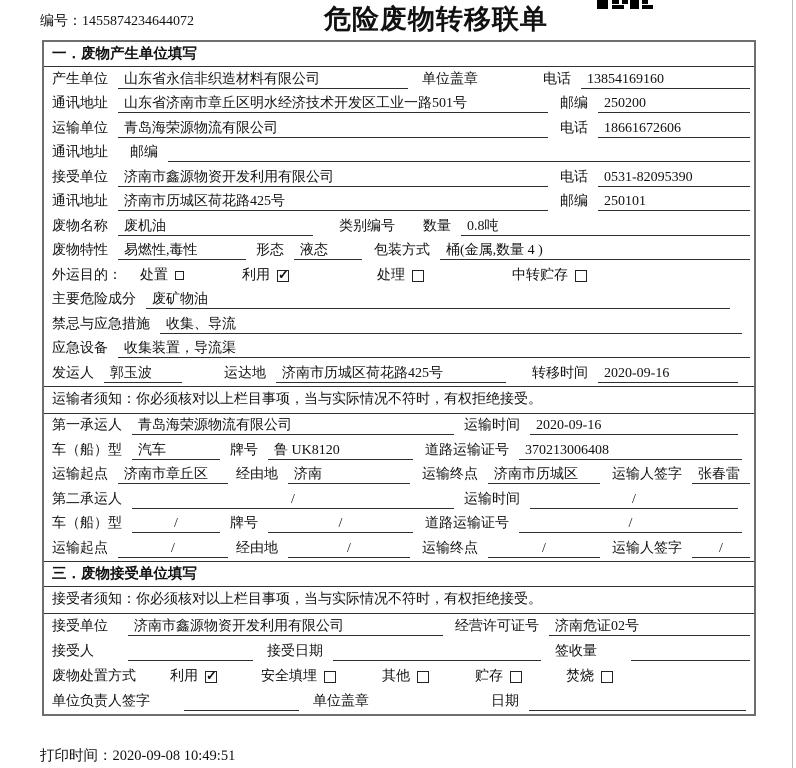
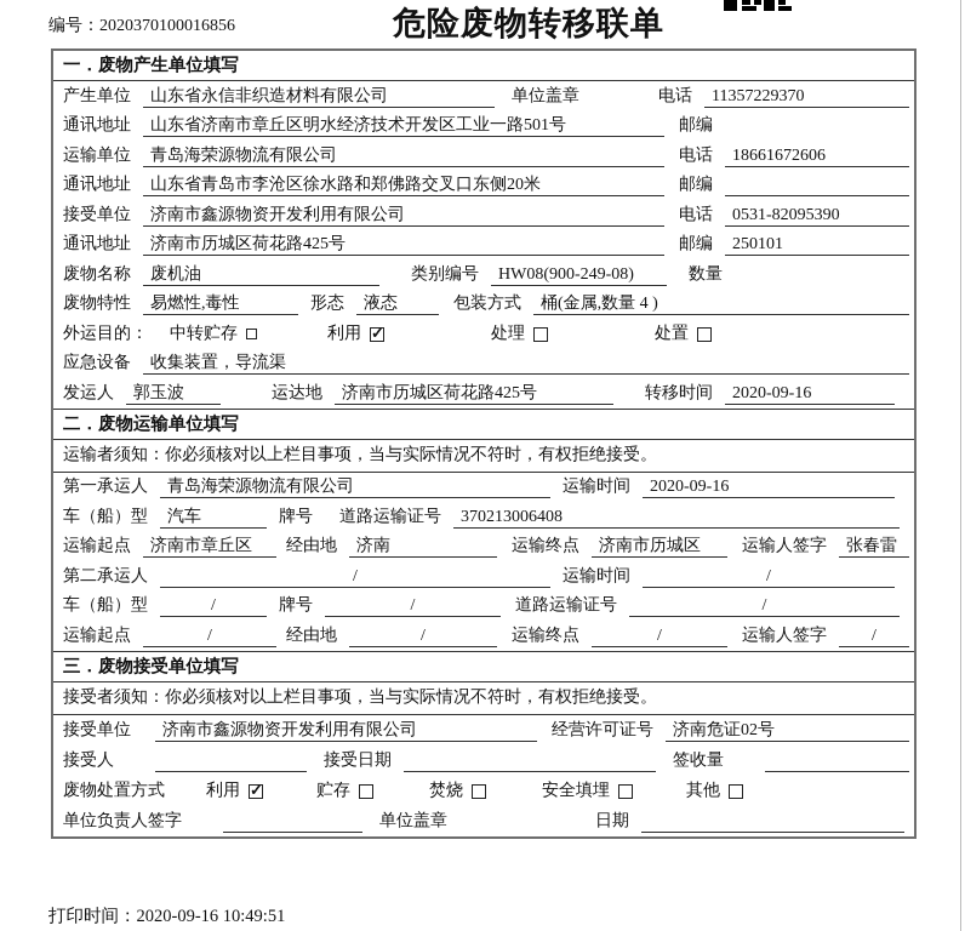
- 编号：1455874234644072
+ 编号：2020370100016856
  危险废物转移联单
  一．废物产生单位填写
  产生单位
  山东省永信非织造材料有限公司
  单位盖章
  电话
- 13854169160
+ 11357229370
  通讯地址
  山东省济南市章丘区明水经济技术开发区工业一路501号
  邮编
- 250200
  运输单位
  青岛海荣源物流有限公司
  电话
  18661672606
  通讯地址
+ 山东省青岛市李沧区徐水路和郑佛路交叉口东侧20米
  邮编
  接受单位
  济南市鑫源物资开发利用有限公司
  电话
  0531-82095390
  通讯地址
  济南市历城区荷花路425号
  邮编
  250101
  废物名称
  废机油
  类别编号
+ HW08(900-249-08)
  数量
- 0.8吨
  废物特性
  易燃性,毒性
  形态
  液态
  包装方式
  桶(金属,数量 4 )
  外运目的：
- 处置
+ 中转贮存
  利用
  处理
- 中转贮存
+ 处置
- 主要危险成分
- 废矿物油
- 禁忌与应急措施
- 收集、导流
  应急设备
  收集装置，导流渠
  发运人
  郭玉波
  运达地
  济南市历城区荷花路425号
  转移时间
  2020-09-16
+ 二．废物运输单位填写
  运输者须知：你必须核对以上栏目事项，当与实际情况不符时，有权拒绝接受。
  第一承运人
  青岛海荣源物流有限公司
  运输时间
  2020-09-16
  车（船）型
  汽车
  牌号
- 鲁 UK8120
  道路运输证号
  370213006408
  运输起点
  济南市章丘区
  经由地
  济南
  运输终点
  济南市历城区
  运输人签字
  张春雷
  第二承运人
  /
  运输时间
  /
  车（船）型
  /
  牌号
  /
  道路运输证号
  /
  运输起点
  /
  经由地
  /
  运输终点
  /
  运输人签字
  /
  三．废物接受单位填写
  接受者须知：你必须核对以上栏目事项，当与实际情况不符时，有权拒绝接受。
  接受单位
  济南市鑫源物资开发利用有限公司
  经营许可证号
  济南危证02号
  接受人
  接受日期
  签收量
  废物处置方式
  利用
- 安全填埋
+ 贮存
- 其他
+ 焚烧
- 贮存
+ 安全填埋
- 焚烧
+ 其他
  单位负责人签字
  单位盖章
  日期
- 打印时间：2020-09-08 10:49:51
+ 打印时间：2020-09-16 10:49:51
